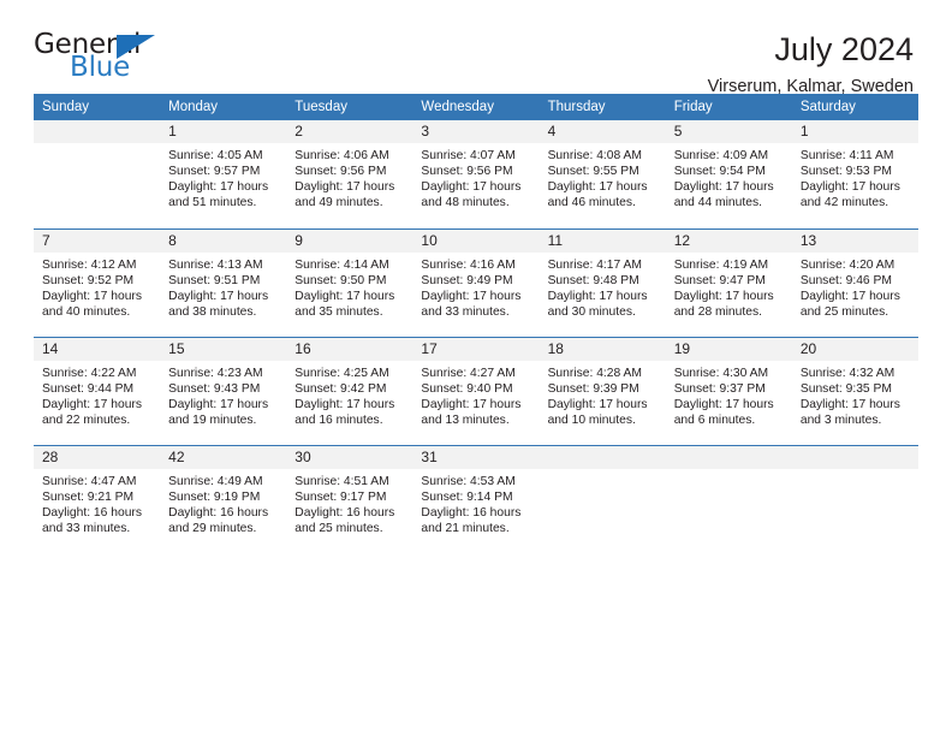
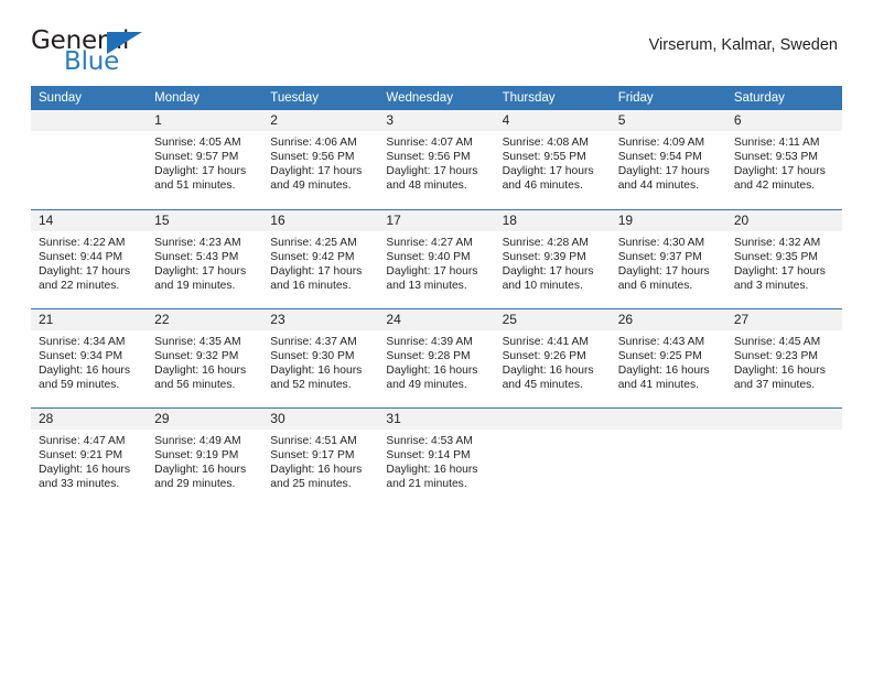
  General
  Blue
- July 2024
  Virserum, Kalmar, Sweden
  Sunday	Monday	Tuesday	Wednesday	Thursday	Friday	Saturday
- 	1Sunrise: 4:05 AMSunset: 9:57 PMDaylight: 17 hoursand 51 minutes.	2Sunrise: 4:06 AMSunset: 9:56 PMDaylight: 17 hoursand 49 minutes.	3Sunrise: 4:07 AMSunset: 9:56 PMDaylight: 17 hoursand 48 minutes.	4Sunrise: 4:08 AMSunset: 9:55 PMDaylight: 17 hoursand 46 minutes.	5Sunrise: 4:09 AMSunset: 9:54 PMDaylight: 17 hoursand 44 minutes.	1Sunrise: 4:11 AMSunset: 9:53 PMDaylight: 17 hoursand 42 minutes.
+ 	1Sunrise: 4:05 AMSunset: 9:57 PMDaylight: 17 hoursand 51 minutes.	2Sunrise: 4:06 AMSunset: 9:56 PMDaylight: 17 hoursand 49 minutes.	3Sunrise: 4:07 AMSunset: 9:56 PMDaylight: 17 hoursand 48 minutes.	4Sunrise: 4:08 AMSunset: 9:55 PMDaylight: 17 hoursand 46 minutes.	5Sunrise: 4:09 AMSunset: 9:54 PMDaylight: 17 hoursand 44 minutes.	6Sunrise: 4:11 AMSunset: 9:53 PMDaylight: 17 hoursand 42 minutes.
- 7Sunrise: 4:12 AMSunset: 9:52 PMDaylight: 17 hoursand 40 minutes.	8Sunrise: 4:13 AMSunset: 9:51 PMDaylight: 17 hoursand 38 minutes.	9Sunrise: 4:14 AMSunset: 9:50 PMDaylight: 17 hoursand 35 minutes.	10Sunrise: 4:16 AMSunset: 9:49 PMDaylight: 17 hoursand 33 minutes.	11Sunrise: 4:17 AMSunset: 9:48 PMDaylight: 17 hoursand 30 minutes.	12Sunrise: 4:19 AMSunset: 9:47 PMDaylight: 17 hoursand 28 minutes.	13Sunrise: 4:20 AMSunset: 9:46 PMDaylight: 17 hoursand 25 minutes.
- 14Sunrise: 4:22 AMSunset: 9:44 PMDaylight: 17 hoursand 22 minutes.	15Sunrise: 4:23 AMSunset: 9:43 PMDaylight: 17 hoursand 19 minutes.	16Sunrise: 4:25 AMSunset: 9:42 PMDaylight: 17 hoursand 16 minutes.	17Sunrise: 4:27 AMSunset: 9:40 PMDaylight: 17 hoursand 13 minutes.	18Sunrise: 4:28 AMSunset: 9:39 PMDaylight: 17 hoursand 10 minutes.	19Sunrise: 4:30 AMSunset: 9:37 PMDaylight: 17 hoursand 6 minutes.	20Sunrise: 4:32 AMSunset: 9:35 PMDaylight: 17 hoursand 3 minutes.
+ 14Sunrise: 4:22 AMSunset: 9:44 PMDaylight: 17 hoursand 22 minutes.	15Sunrise: 4:23 AMSunset: 5:43 PMDaylight: 17 hoursand 19 minutes.	16Sunrise: 4:25 AMSunset: 9:42 PMDaylight: 17 hoursand 16 minutes.	17Sunrise: 4:27 AMSunset: 9:40 PMDaylight: 17 hoursand 13 minutes.	18Sunrise: 4:28 AMSunset: 9:39 PMDaylight: 17 hoursand 10 minutes.	19Sunrise: 4:30 AMSunset: 9:37 PMDaylight: 17 hoursand 6 minutes.	20Sunrise: 4:32 AMSunset: 9:35 PMDaylight: 17 hoursand 3 minutes.
+ 21Sunrise: 4:34 AMSunset: 9:34 PMDaylight: 16 hoursand 59 minutes.	22Sunrise: 4:35 AMSunset: 9:32 PMDaylight: 16 hoursand 56 minutes.	23Sunrise: 4:37 AMSunset: 9:30 PMDaylight: 16 hoursand 52 minutes.	24Sunrise: 4:39 AMSunset: 9:28 PMDaylight: 16 hoursand 49 minutes.	25Sunrise: 4:41 AMSunset: 9:26 PMDaylight: 16 hoursand 45 minutes.	26Sunrise: 4:43 AMSunset: 9:25 PMDaylight: 16 hoursand 41 minutes.	27Sunrise: 4:45 AMSunset: 9:23 PMDaylight: 16 hoursand 37 minutes.
- 28Sunrise: 4:47 AMSunset: 9:21 PMDaylight: 16 hoursand 33 minutes.	42Sunrise: 4:49 AMSunset: 9:19 PMDaylight: 16 hoursand 29 minutes.	30Sunrise: 4:51 AMSunset: 9:17 PMDaylight: 16 hoursand 25 minutes.	31Sunrise: 4:53 AMSunset: 9:14 PMDaylight: 16 hoursand 21 minutes.
+ 28Sunrise: 4:47 AMSunset: 9:21 PMDaylight: 16 hoursand 33 minutes.	29Sunrise: 4:49 AMSunset: 9:19 PMDaylight: 16 hoursand 29 minutes.	30Sunrise: 4:51 AMSunset: 9:17 PMDaylight: 16 hoursand 25 minutes.	31Sunrise: 4:53 AMSunset: 9:14 PMDaylight: 16 hoursand 21 minutes.
